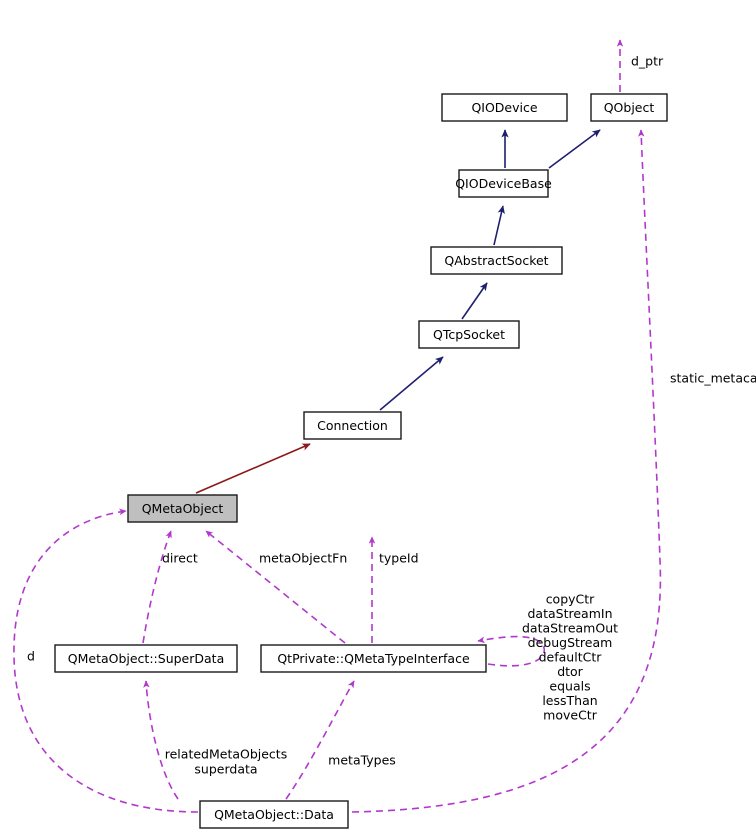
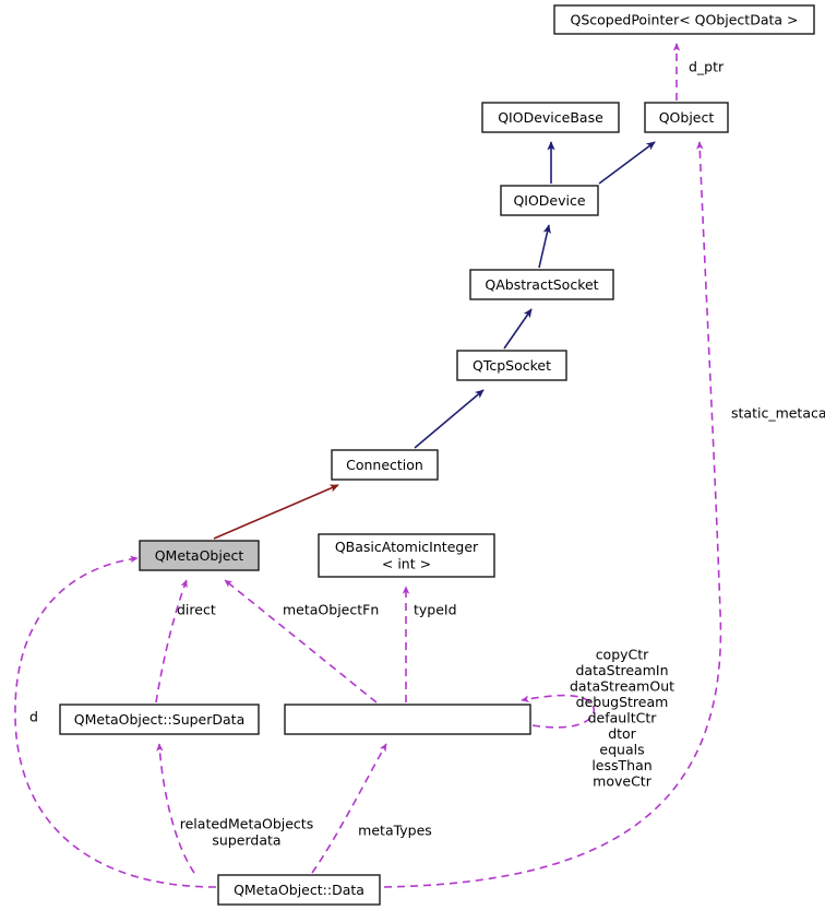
+ QScopedPointer< QObjectData >
- QIODevice
+ QIODeviceBase
  QObject
- QIODeviceBase
+ QIODevice
  QAbstractSocket
  QTcpSocket
  Connection
  QMetaObject
+ QBasicAtomicInteger
+ < int >
  QMetaObject::SuperData
- QtPrivate::QMetaTypeInterface
  QMetaObject::Data
  d_ptr
  static_metaca
  direct
  metaObjectFn
  typeId
  d
  relatedMetaObjects
  superdata
  metaTypes
  copyCtr
  dataStreamIn
  dataStreamOut
  debugStream
  defaultCtr
  dtor
  equals
  lessThan
  moveCtr
